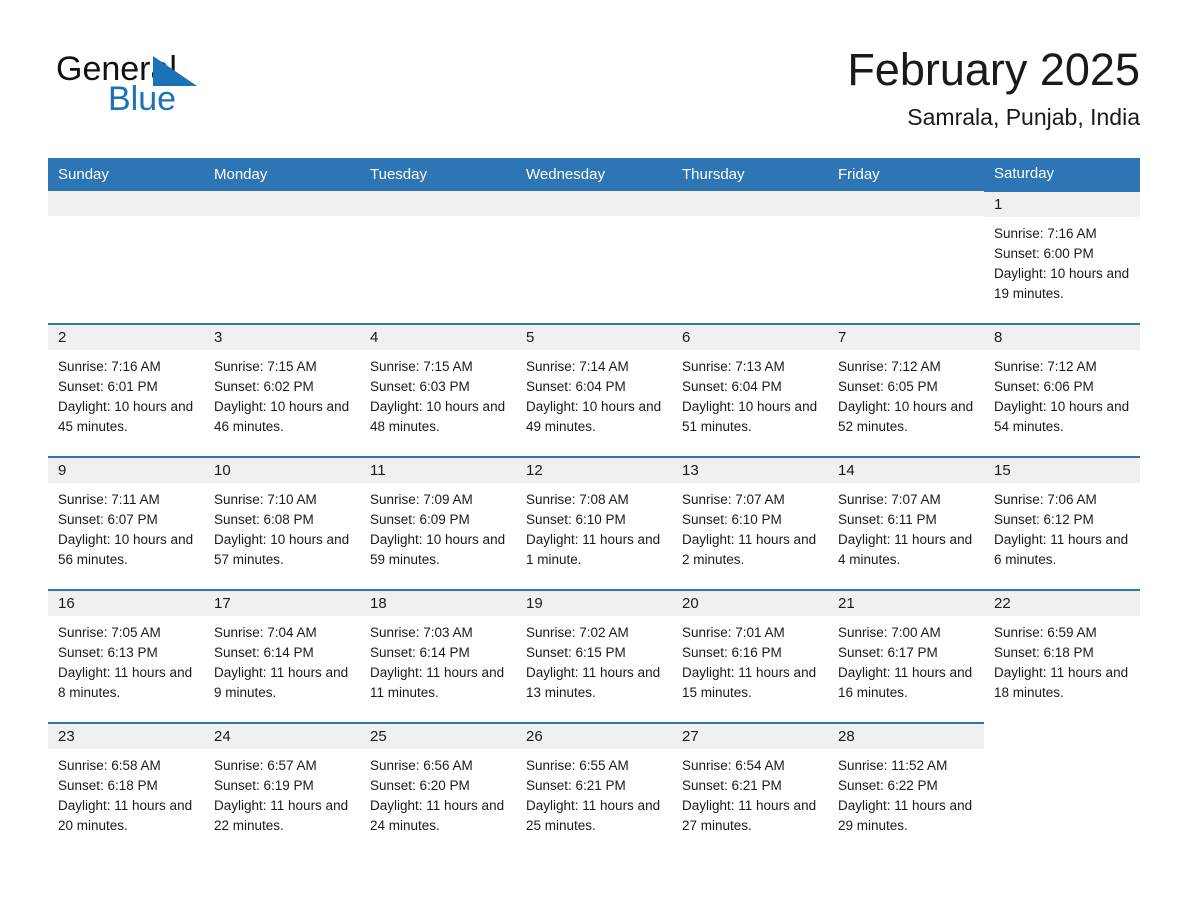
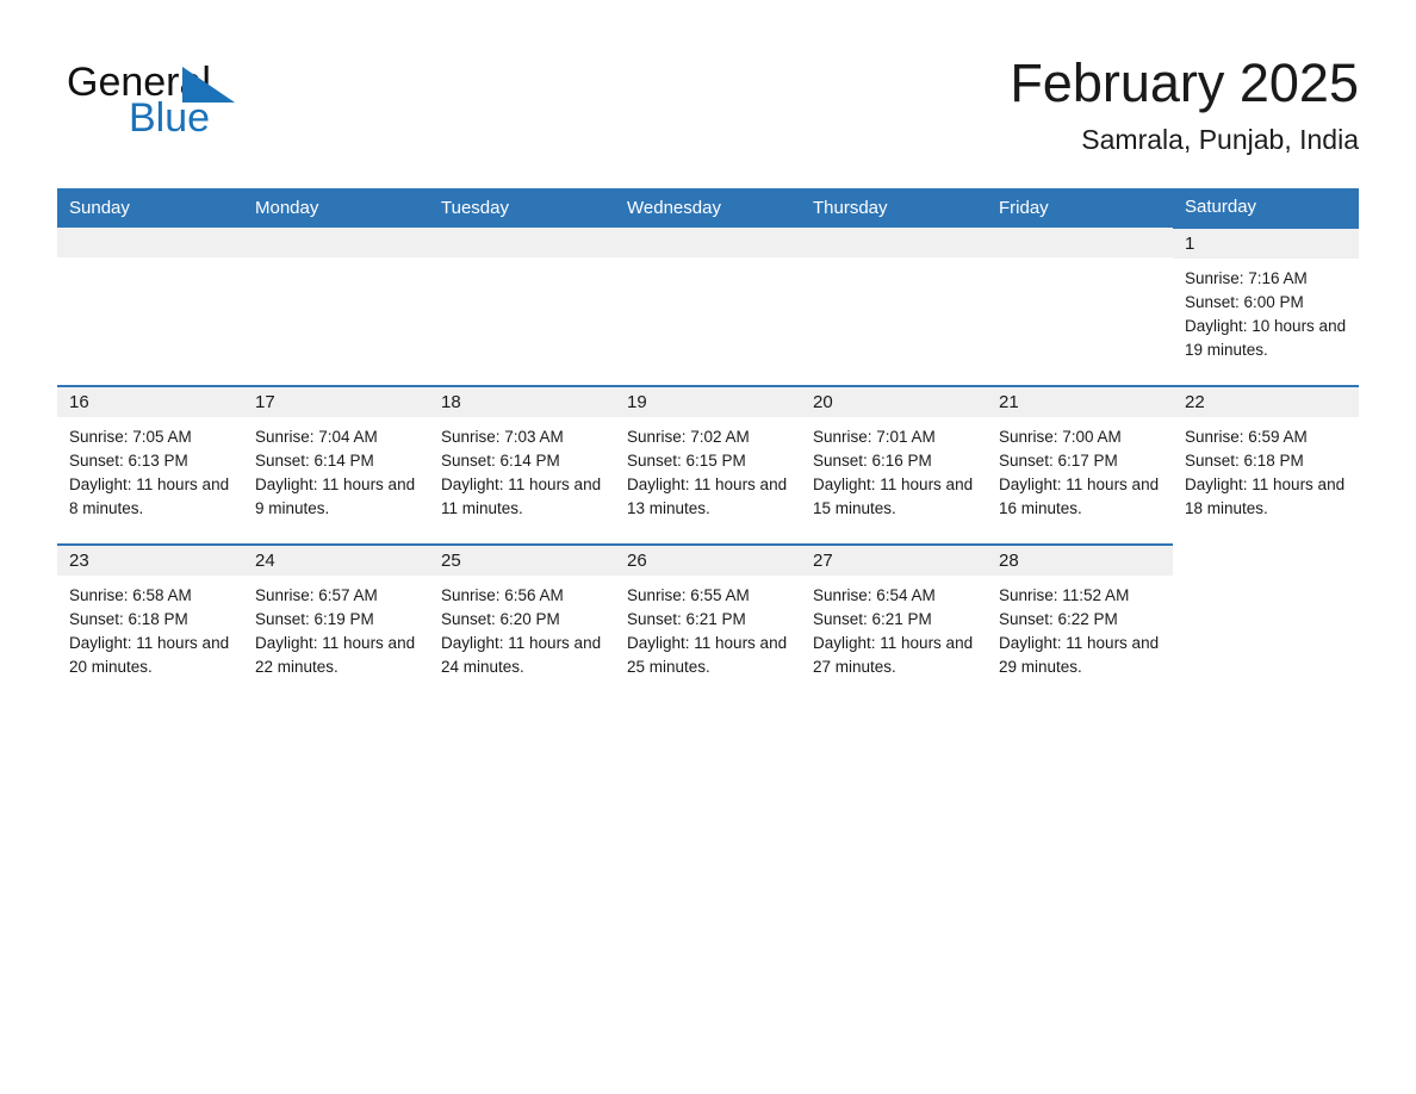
  Generl
  Blue
  February 2025
  Samrala, Punjab, India
  Sunday	Monday	Tuesday	Wednesday	Thursday	Friday	Saturday
  						1Sunrise: 7:16 AMSunset: 6:00 PMDaylight: 10 hours and 19 minutes.
- 2Sunrise: 7:16 AMSunset: 6:01 PMDaylight: 10 hours and 45 minutes.	3Sunrise: 7:15 AMSunset: 6:02 PMDaylight: 10 hours and 46 minutes.	4Sunrise: 7:15 AMSunset: 6:03 PMDaylight: 10 hours and 48 minutes.	5Sunrise: 7:14 AMSunset: 6:04 PMDaylight: 10 hours and 49 minutes.	6Sunrise: 7:13 AMSunset: 6:04 PMDaylight: 10 hours and 51 minutes.	7Sunrise: 7:12 AMSunset: 6:05 PMDaylight: 10 hours and 52 minutes.	8Sunrise: 7:12 AMSunset: 6:06 PMDaylight: 10 hours and 54 minutes.
- 9Sunrise: 7:11 AMSunset: 6:07 PMDaylight: 10 hours and 56 minutes.	10Sunrise: 7:10 AMSunset: 6:08 PMDaylight: 10 hours and 57 minutes.	11Sunrise: 7:09 AMSunset: 6:09 PMDaylight: 10 hours and 59 minutes.	12Sunrise: 7:08 AMSunset: 6:10 PMDaylight: 11 hours and 1 minute.	13Sunrise: 7:07 AMSunset: 6:10 PMDaylight: 11 hours and 2 minutes.	14Sunrise: 7:07 AMSunset: 6:11 PMDaylight: 11 hours and 4 minutes.	15Sunrise: 7:06 AMSunset: 6:12 PMDaylight: 11 hours and 6 minutes.
  16Sunrise: 7:05 AMSunset: 6:13 PMDaylight: 11 hours and 8 minutes.	17Sunrise: 7:04 AMSunset: 6:14 PMDaylight: 11 hours and 9 minutes.	18Sunrise: 7:03 AMSunset: 6:14 PMDaylight: 11 hours and 11 minutes.	19Sunrise: 7:02 AMSunset: 6:15 PMDaylight: 11 hours and 13 minutes.	20Sunrise: 7:01 AMSunset: 6:16 PMDaylight: 11 hours and 15 minutes.	21Sunrise: 7:00 AMSunset: 6:17 PMDaylight: 11 hours and 16 minutes.	22Sunrise: 6:59 AMSunset: 6:18 PMDaylight: 11 hours and 18 minutes.
  23Sunrise: 6:58 AMSunset: 6:18 PMDaylight: 11 hours and 20 minutes.	24Sunrise: 6:57 AMSunset: 6:19 PMDaylight: 11 hours and 22 minutes.	25Sunrise: 6:56 AMSunset: 6:20 PMDaylight: 11 hours and 24 minutes.	26Sunrise: 6:55 AMSunset: 6:21 PMDaylight: 11 hours and 25 minutes.	27Sunrise: 6:54 AMSunset: 6:21 PMDaylight: 11 hours and 27 minutes.	28Sunrise: 11:52 AMSunset: 6:22 PMDaylight: 11 hours and 29 minutes.
